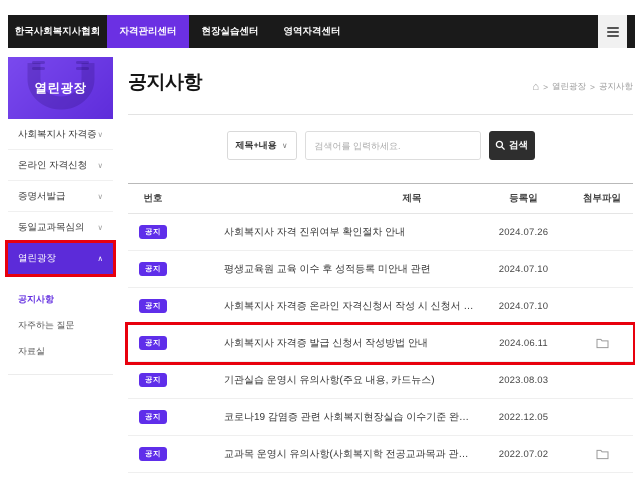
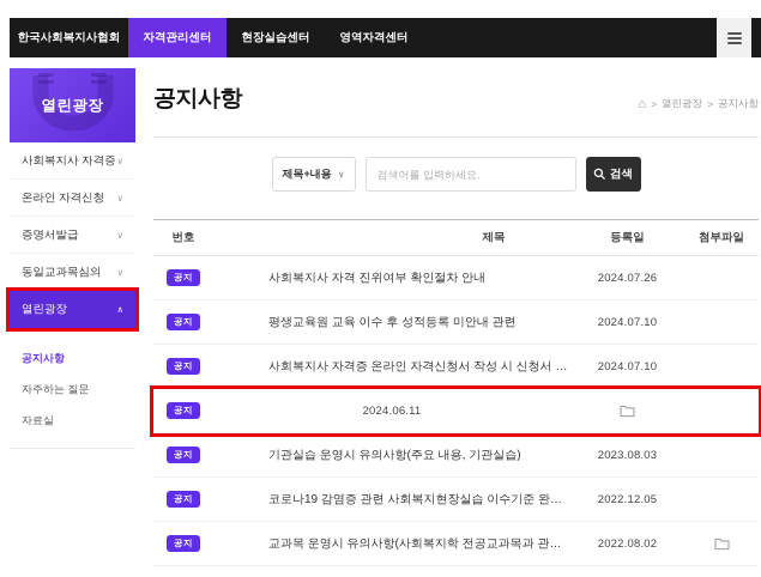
  한국사회복지사협회
  자격관리센터
  현장실습센터
  영역자격센터
  열린광장
  사회복지사 자격증
  ∨
  온라인 자격신청
  ∨
  증명서발급
  ∨
  동일교과목심의
  ∨
  열린광장
  ∧
  공지사항
  자주하는 질문
  자료실
  공지사항
  ⌂
  >
  열린광장
  >
  공지사항
  제목+내용
  ∨
  검색어를 입력하세요.
  검색
  번호
  제목
  등록일
  첨부파일
  공지
  사회복지사 자격 진위여부 확인절차 안내
  2024.07.26
  공지
  평생교육원 교육 이수 후 성적등록 미안내 관련
  2024.07.10
  공지
  2024.07.10
  공지
- 사회복지사 자격증 발급 신청서 작성방법 안내
  2024.06.11
  공지
- 기관실습 운영시 유의사항(주요 내용, 카드뉴스)
+ 기관실습 운영시 유의사항(주요 내용, 기관실습)
  2023.08.03
  공지
  코로나19 감염증 관련 사회복지현장실습 이수기준 완화
  2022.12.05
  공지
  교과목 운영시 유의사항(사회복지학 전공교과목과 관련
- 2022.07.02
+ 2022.08.02
